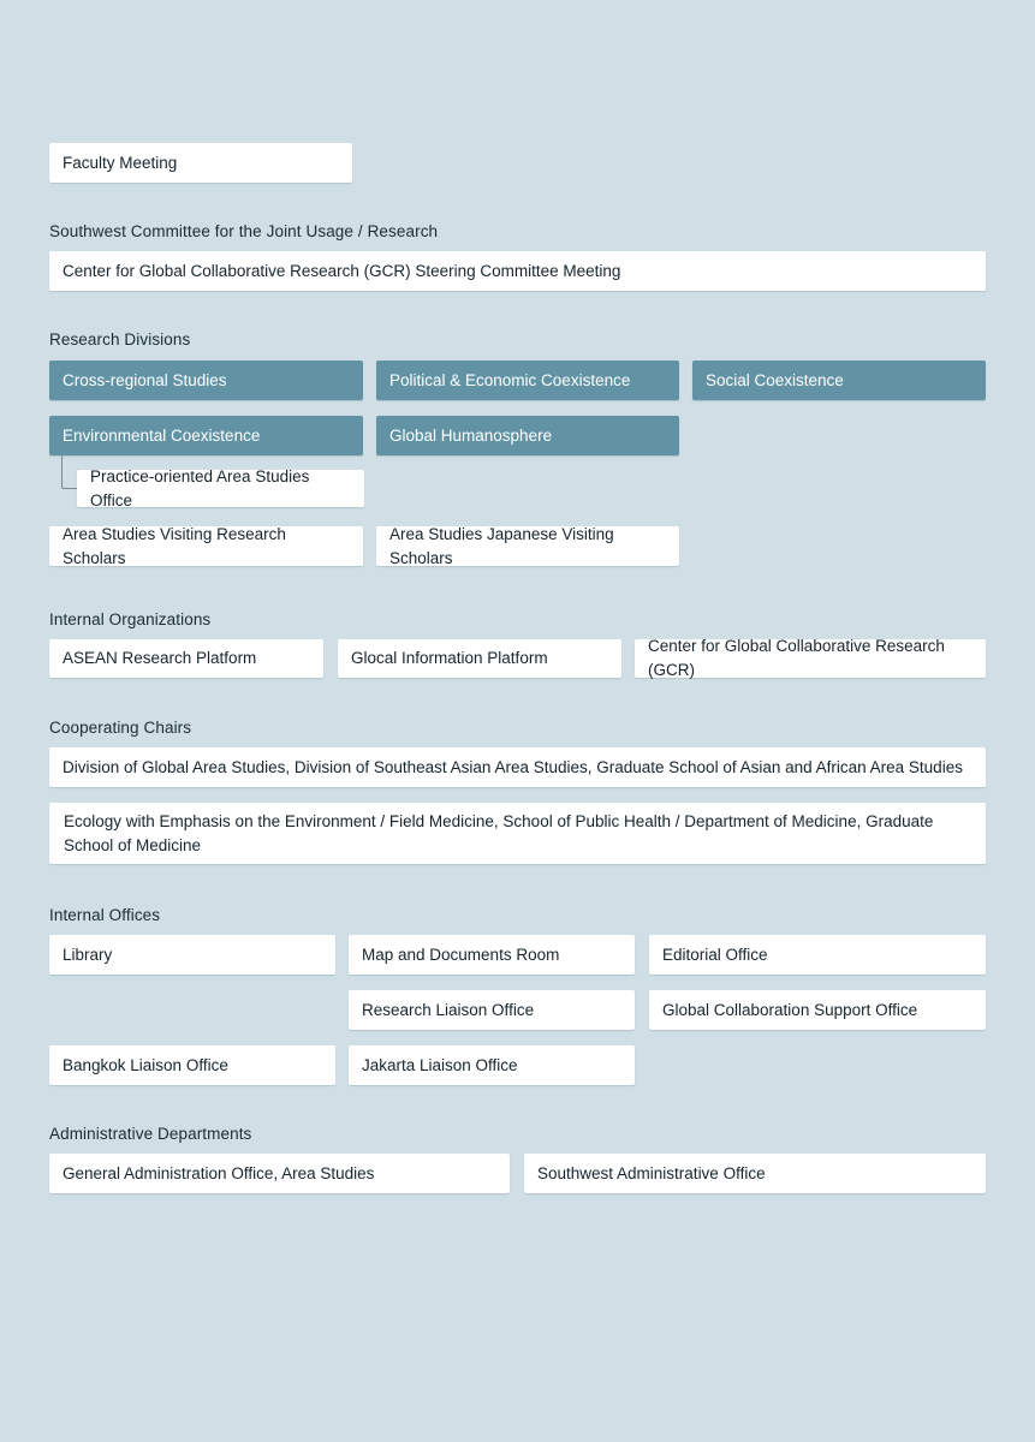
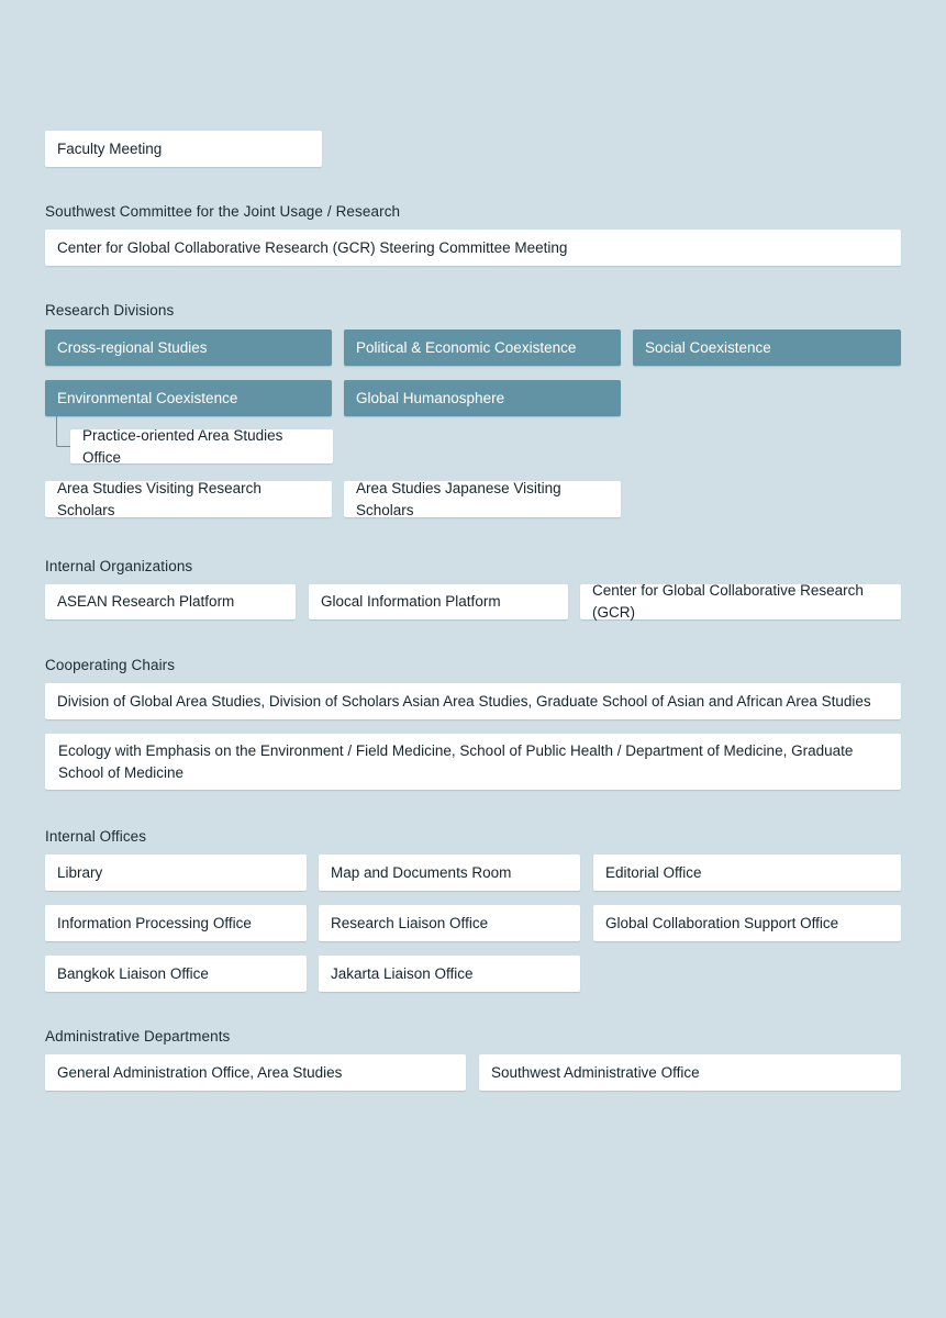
  Faculty Meeting
  Southwest Committee for the Joint Usage / Research
  Center for Global Collaborative Research (GCR) Steering Committee Meeting
  Research Divisions
  Cross-regional Studies
  Political & Economic Coexistence
  Social Coexistence
  Environmental Coexistence
  Global Humanosphere
  Practice-oriented Area Studies Office
  Area Studies Visiting Research Scholars
  Area Studies Japanese Visiting Scholars
  Internal Organizations
  ASEAN Research Platform
  Glocal Information Platform
  Center for Global Collaborative Research (GCR)
  Cooperating Chairs
- Division of Global Area Studies, Division of Southeast Asian Area Studies, Graduate School of Asian and African Area Studies
+ Division of Global Area Studies, Division of Scholars Asian Area Studies, Graduate School of Asian and African Area Studies
  Ecology with Emphasis on the Environment / Field Medicine, School of Public Health / Department of Medicine, Graduate School of Medicine
  Internal Offices
  Library
  Map and Documents Room
  Editorial Office
+ Information Processing Office
  Research Liaison Office
  Global Collaboration Support Office
  Bangkok Liaison Office
  Jakarta Liaison Office
  Administrative Departments
  General Administration Office, Area Studies
  Southwest Administrative Office
